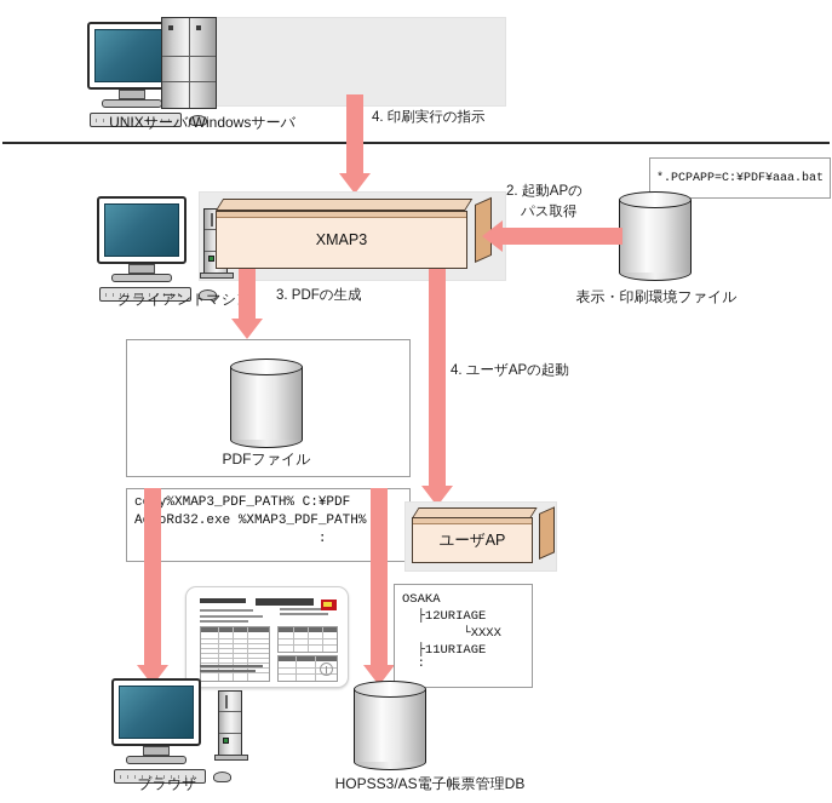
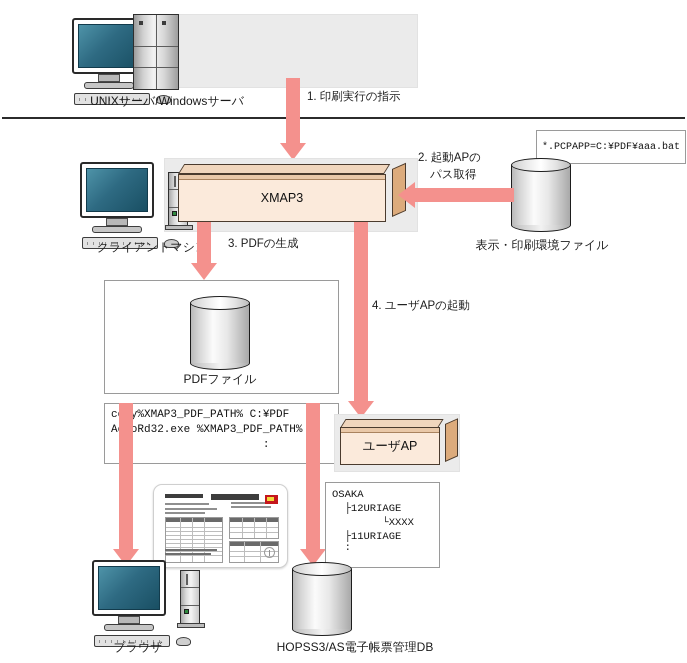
  UNIXサーバ/Windowsサーバ
- 4. 印刷実行の指示
+ 1. 印刷実行の指示
  XMAP3
  クライアントマシ
  *.PCPAPP=C:¥PDF¥aaa.bat
  表示・印刷環境ファイル
  2. 起動APの
  パス取得
  3. PDFの生成
  4. ユーザAPの起動
  PDFファイル
  cy%XMAP3_PDF_PATH% C:¥PDF
  AoRd32.exe %XMAP3_PDF_PATH%
  :
  ユーザAP
  OSAKA
  ├12URIAGE
  └XXXX
  ├11URIAGE
  :
  ブラウザ
  HOPSS3/AS電子帳票管理DB
